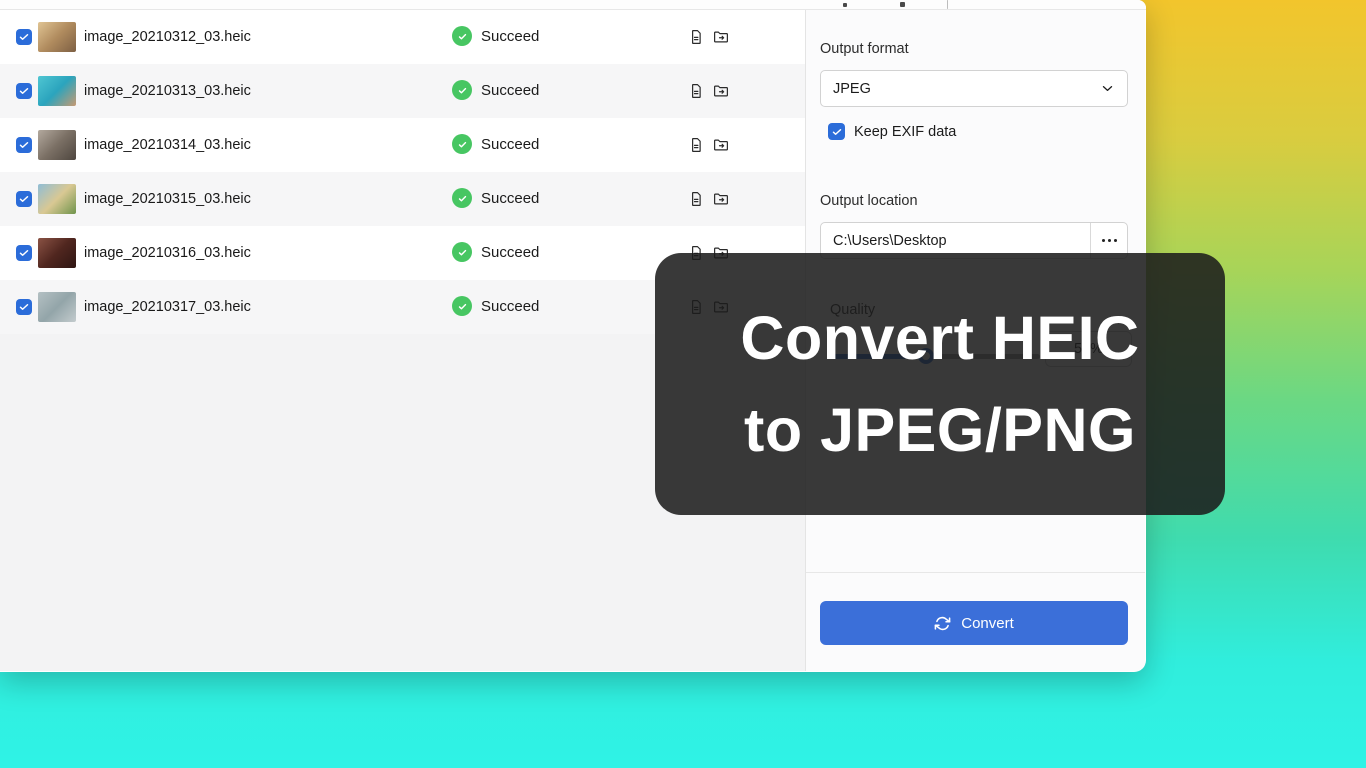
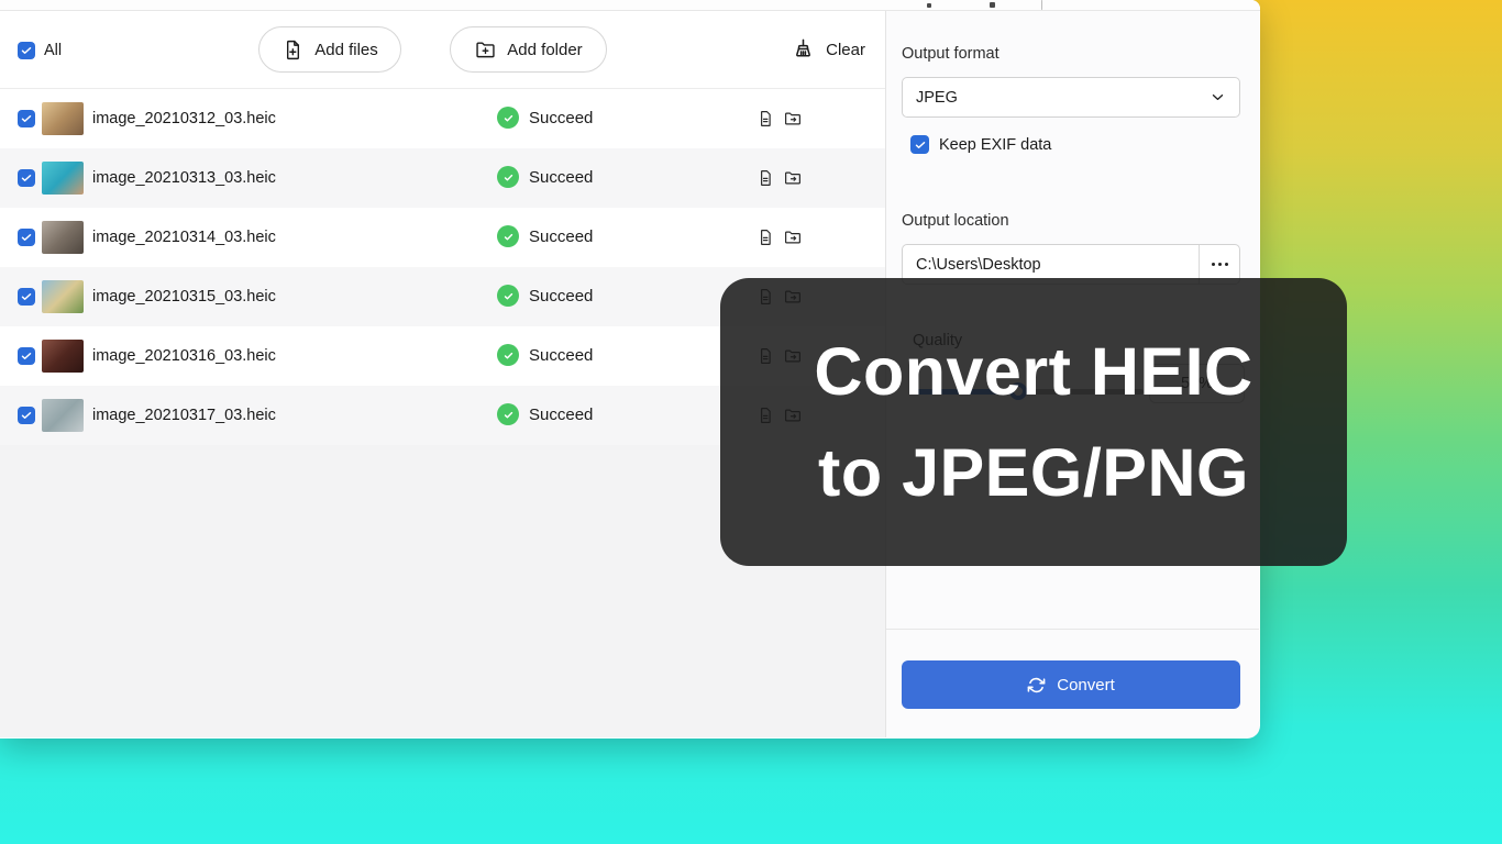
+ All
+ Add files
+ Add folder
+ Clear
  image_20210312_03.heic
  Succeed
  image_20210313_03.heic
  Succeed
  image_20210314_03.heic
  Succeed
  image_20210315_03.heic
  Succeed
  image_20210316_03.heic
  Succeed
  image_20210317_03.heic
  Succeed
  Output format
  JPEG
  Keep EXIF data
  Output location
  C:\Users\Desktop
  Quality
  50%
  Convert
  Convert HEIC
  to JPEG/PNG
